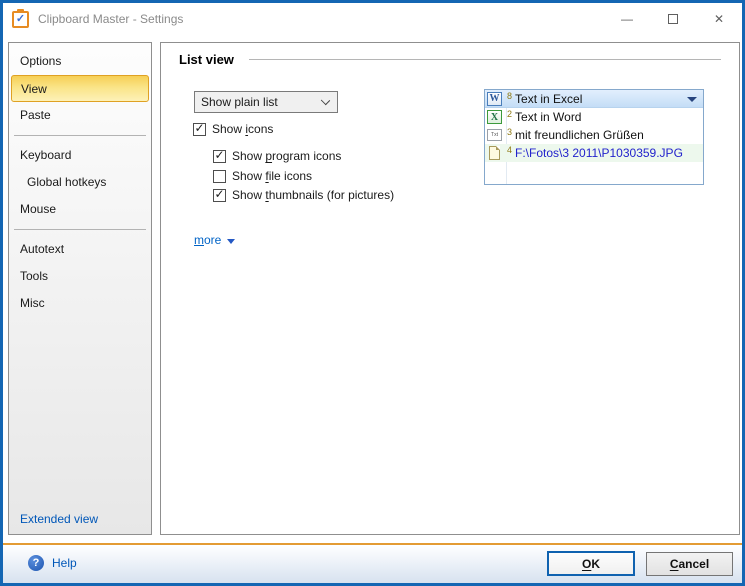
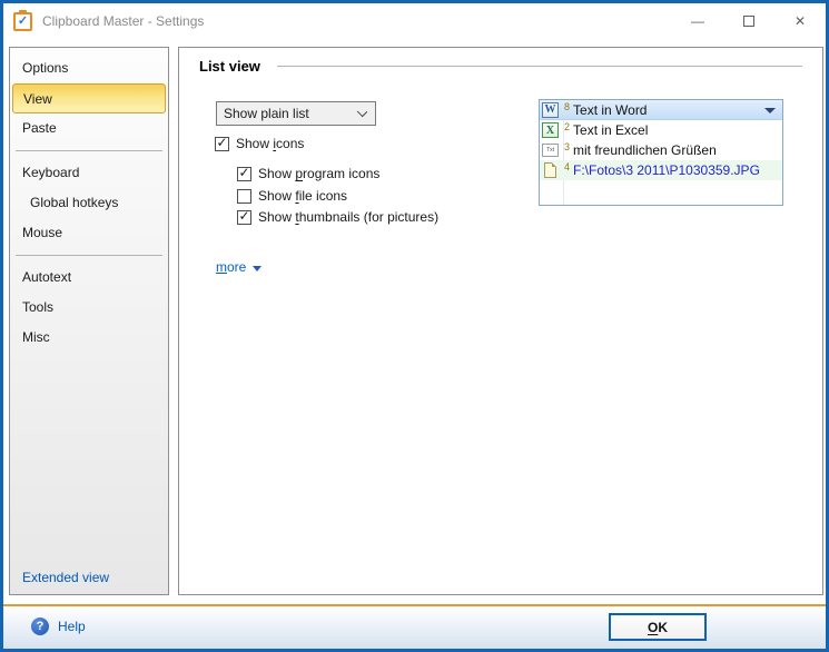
  ✓
  Clipboard Master - Settings
  —
  ✕
  Options
  View
  Paste
  Keyboard
  Global hotkeys
  Mouse
  Autotext
  Tools
  Misc
  Extended view
  List view
  Show plain list
  ✓
  Show icons
  ✓
  Show program icons
  Show file icons
  ✓
  Show thumbnails (for pictures)
  more
  W
  8
- Text in Excel
+ Text in Word
  X
  2
- Text in Word
+ Text in Excel
  3
  mit freundlichen Grüßen
  4
  F:\Fotos\3 2011\P1030359.JPG
  ?
  Help
  OK
- Cancel
